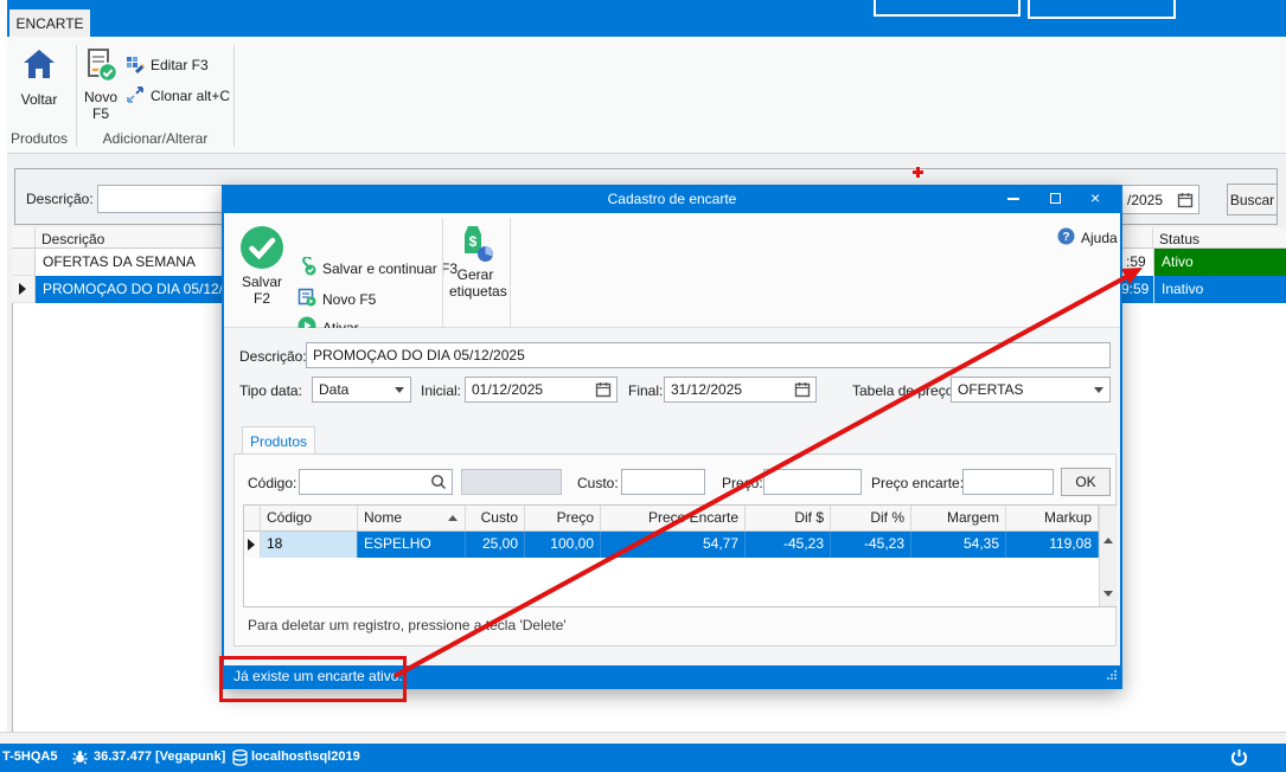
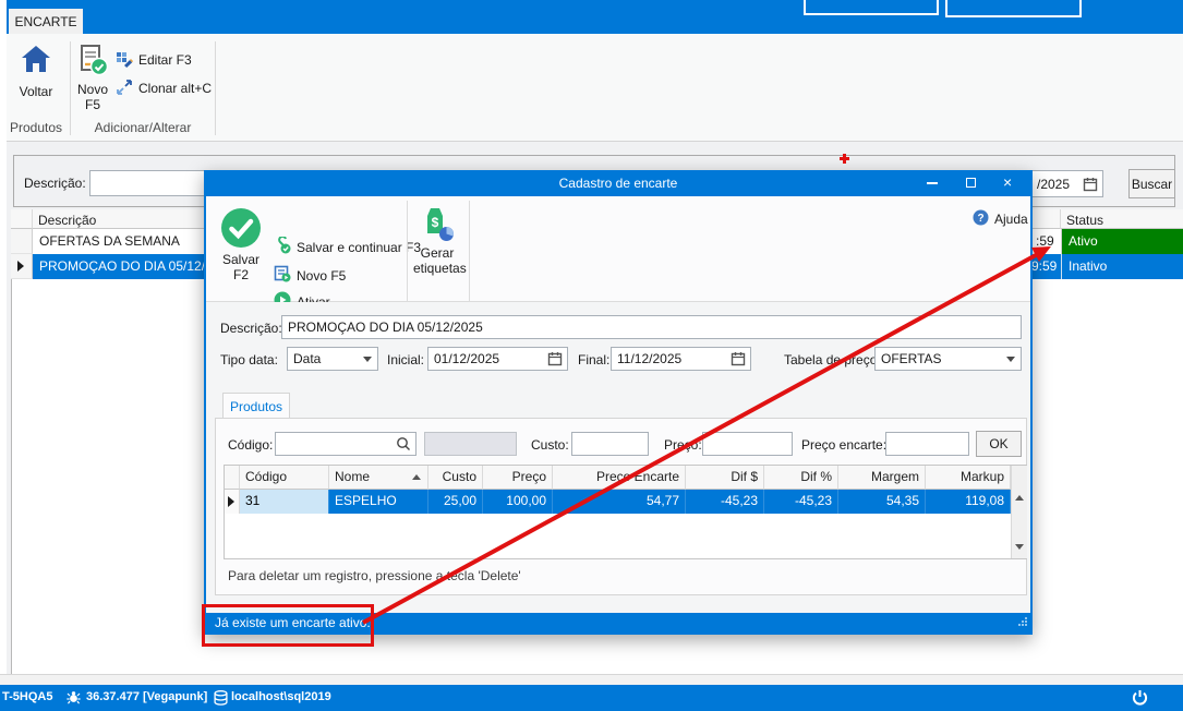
  ENCARTE
  Voltar
  Produtos
  Novo
  F5
  Editar F3
  Clonar alt+C
  Adicionar/Alterar
  Descrição:
  /2025
  Buscar
  Descrição
  Status
  OFERTAS DA SEMANA
  :59
  Ativo
  PROMOÇAO DO DIA 05/12
  9:59
  Inativo
  T-5HQA5
  36.37.477 [Vegapunk]
  localhost\sql2019
  Cadastro de encarte
  ×
  Salvar
  F2
  Salvar e continuar F3
  Novo F5
  $
  Gerar
  etiqueta
  ?
  Ajuda
  Descrição
  PROMOÇAO DO DIA 05/12/2025
  Tipo data:
  Data
  Inicial:
  01/12/2025
  Final:
- 31/12/2025
+ 11/12/2025
  Tabela dereç
  OFERTAS
  Produtos
  Código:
  Custo:
  Preo:
  Preço encarte
  OK
  Código
  Nome
  Custo
  Preço
  Preç Encarte
  Dif $
  Dif %
  Margem
  Markup
- 18
+ 31
  ESPELHO
  25,00
  100,00
  54,77
  -45,23
  -45,23
  54,35
  119,08
  Para deletar um registro, pressione aecla 'Delete'
  Já existe um encarte ativ.
